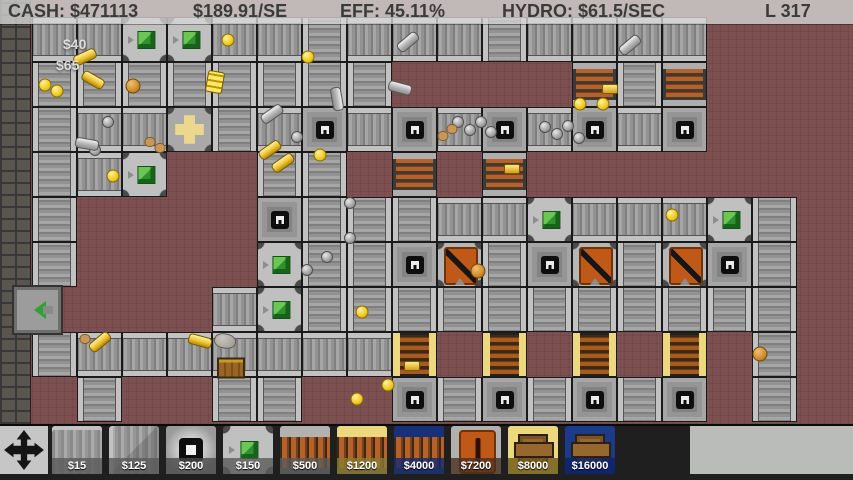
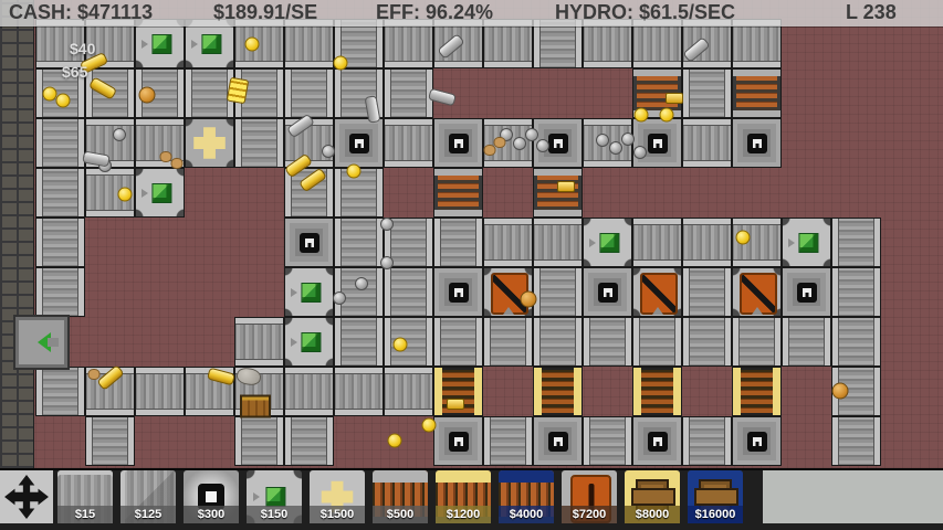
  $40
  $65
  CASH: $471113
  $189.91/SE
- EFF: 45.11%
+ EFF: 96.24%
  HYDRO: $61.5/SEC
- L 317
+ L 238
  $15
  $125
- $200
+ $300
  $150
+ $1500
  $500
  $1200
  $4000
  $7200
  $8000
  $16000
